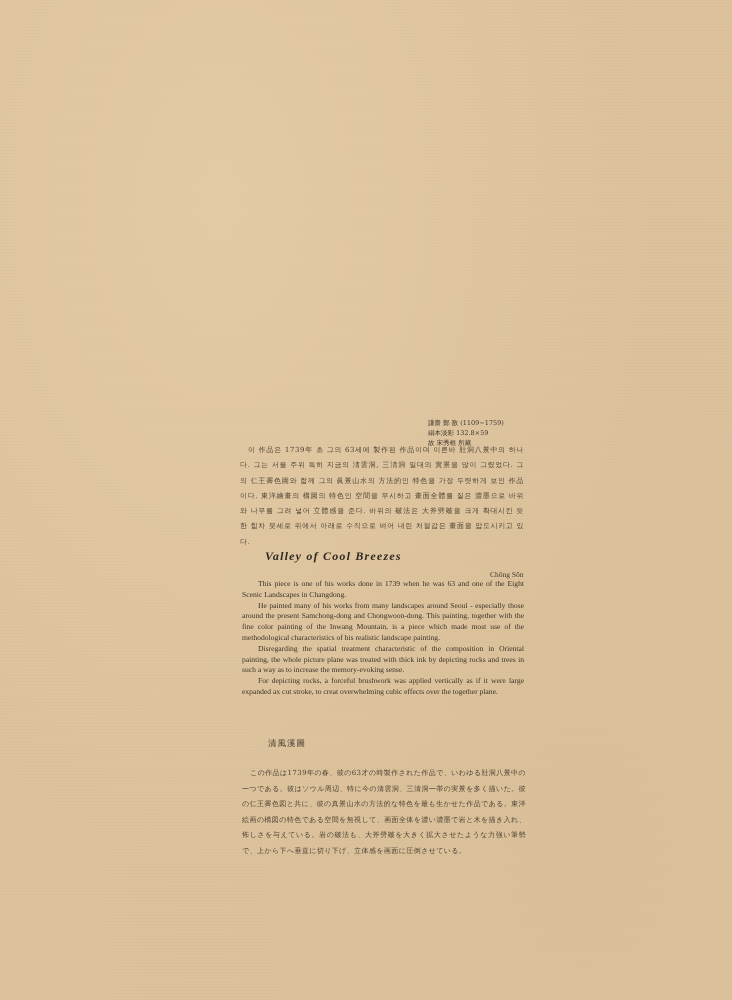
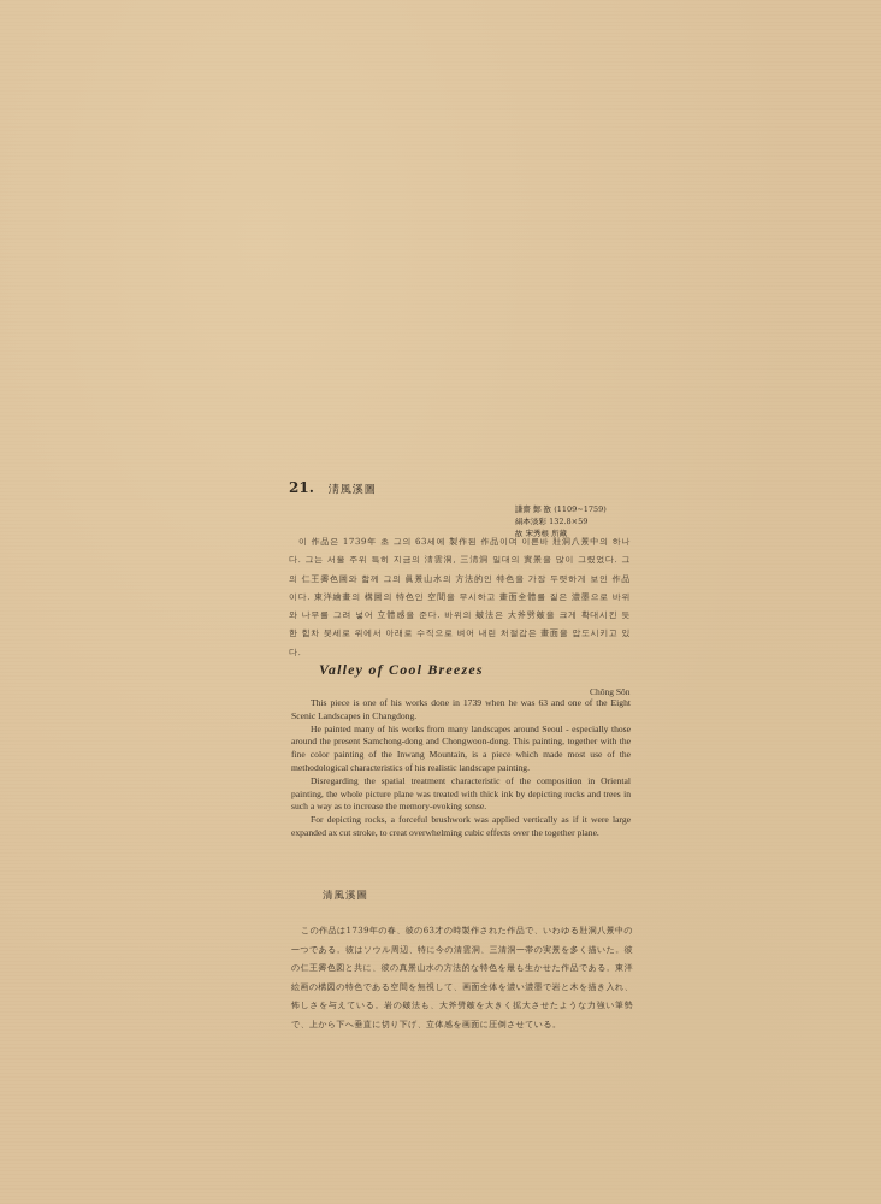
+ 21.
+ 淸風溪圖
  謙齋 鄭 敾 (1109~1759)
  絹本淡彩 132.8×59
  故 宋秀根 所藏
  이 作品은 1739年 초 그의 63세에 製作된 作品이며 이른바 壯洞八景中의 하나다. 그는 서울 주위 특히 지금의 淸雲洞, 三淸洞 일대의 實景을 많이 그렸었다. 그의 仁王霽色圖와 함께 그의 眞景山水의 方法的인 特色을 가장 두렷하게 보인 作品이다. 東洋繪畫의 構圖의 特色인 空間을 무시하고 畫面全體를 짙은 濃墨으로 바위와 나무를 그려 넣어 立體感을 준다. 바위의 皴法은 大斧劈皴을 크게 확대시킨 듯한 힘차 붓세로 위에서 아래로 수직으로 벼어 내린 처절감은 畫面을 압도시키고 있다.
  Valley of Cool Breezes
  Chŏng Sŏn
  This piece is one of his works done in 1739 when he was 63 and one of the Eight Scenic Landscapes in Changdong.
  He painted many of his works from many landscapes around Seoul - especially those around the present Samchong-dong and Chongwoon-dong. This painting, together with the fine color painting of the Inwang Mountain, is a piece which made most use of the methodological characteristics of his realistic landscape painting.
  Disregarding the spatial treatment characteristic of the composition in Oriental painting, the whole picture plane was treated with thick ink by depicting rocks and trees in such a way as to increase the memory-evoking sense.
  For depicting rocks, a forceful brushwork was applied vertically as if it were large expanded ax cut stroke, to creat overwhelming cubic effects over the together plane.
  清風溪圖
  この作品は1739年の春、彼の63才の時製作された作品で、いわゆる壯洞八景中の一つである。彼はソウル周辺、特に今の清雲洞、三清洞一帯の実景を多く描いた。彼の仁王霽色図と共に、彼の真景山水の方法的な特色を最も生かせた作品である。東洋絵画の構図の特色である空間を無視して、画面全体を濃い濃墨で岩と木を描き入れ、怖しさを与えている。岩の皴法も、大斧劈皴を大きく拡大させたような力強い筆勢で、上から下へ垂直に切り下げ、立体感を画面に圧倒させている。
